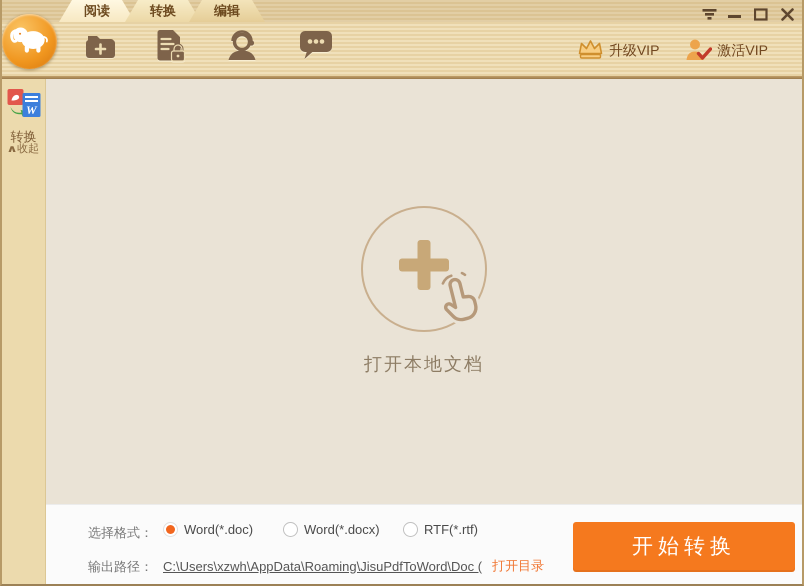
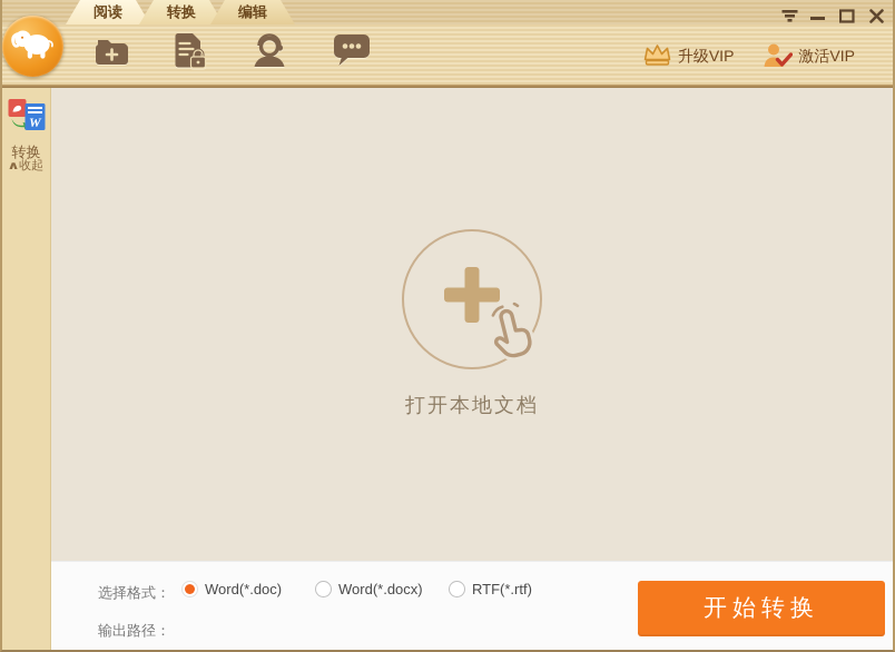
  阅读
  转换
  编辑
  升级VIP
  激活VIP
  W
  转换
  ∧
  收起
  打开本地文档
  选择格式：
  Word(*.doc)
  Word(*.docx)
  RTF(*.rtf)
  输出路径：
- C:\Users\xzwh\AppData\Roaming\JisuPdfToWord\Doc (
- 打开目录
  开始转换
